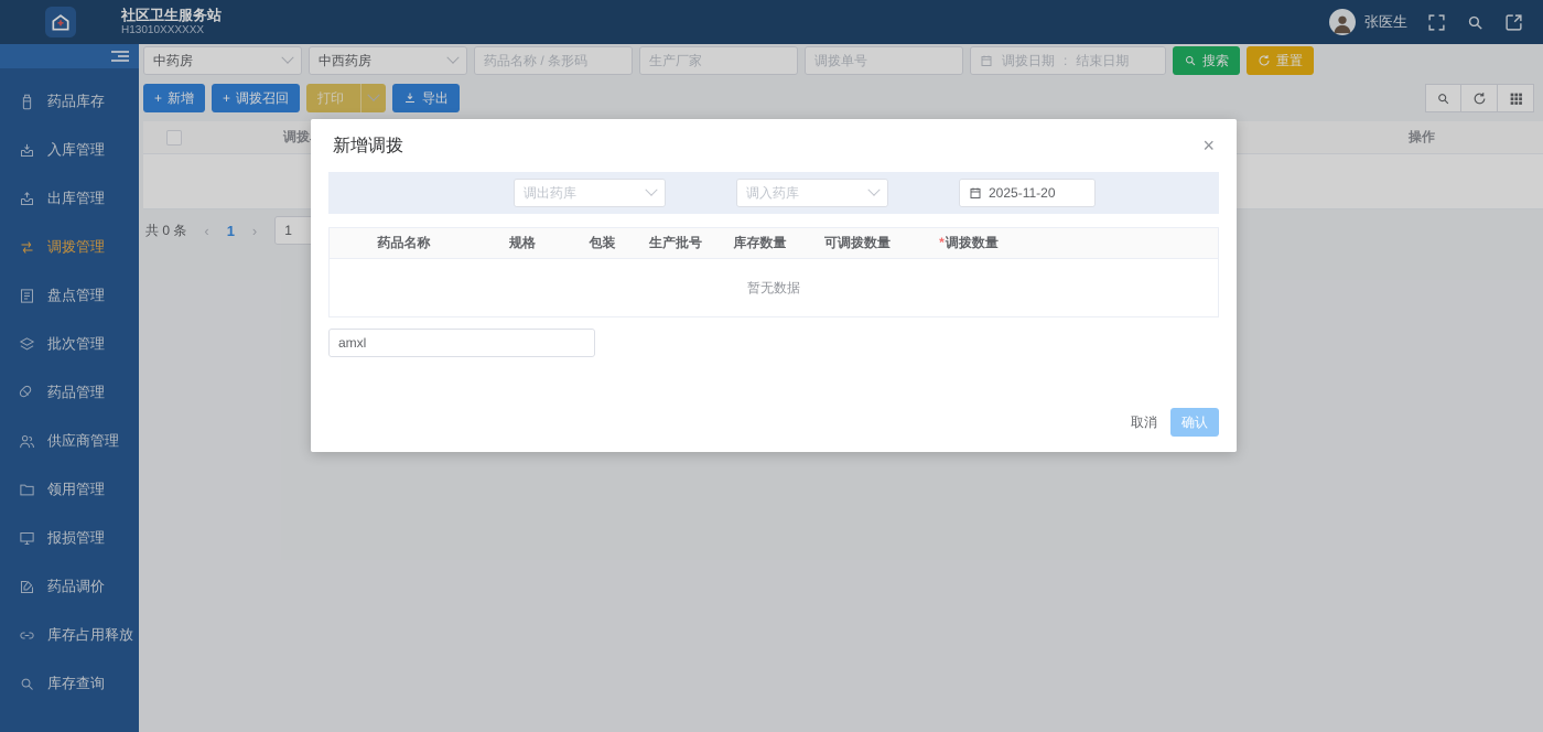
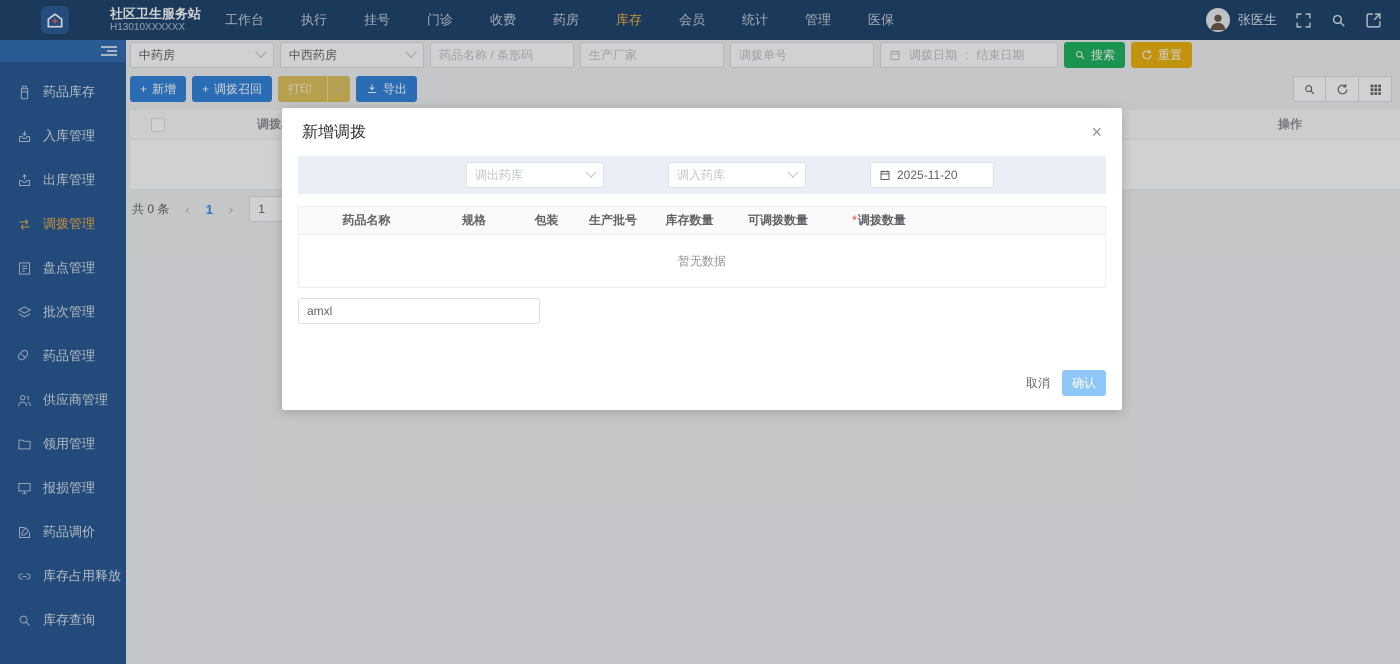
  社区卫生服务站
  H13010XXXXXX
+ 工作台
+ 执行
+ 挂号
+ 门诊
+ 收费
+ 药房
+ 库存
+ 会员
+ 统计
+ 管理
+ 医保
  张医生
  药品库存
  入库管理
  出库管理
  调拨管理
  盘点管理
  批次管理
  药品管理
  供应商管理
  领用管理
  报损管理
  药品调价
  库存占用释放
  库存查询
  中药房
  中西药房
  药品名称 / 条形码
  生产厂家
  调拨单号
  调拨日期
  :
  结束日期
  搜索
  重置
  +
  新增
  +
  调拨召回
  打印
  导出
  操作
  共 0 条
  ‹
  1
  ›
  1
  新增调拨
  ×
  调出药库
  调入药库
  2025-11-20
  药品名称
  规格
  包装
  生产批号
  库存数量
  可调拨数量
  *调拨数量
  暂无数据
  amxl
  取消
  确认
